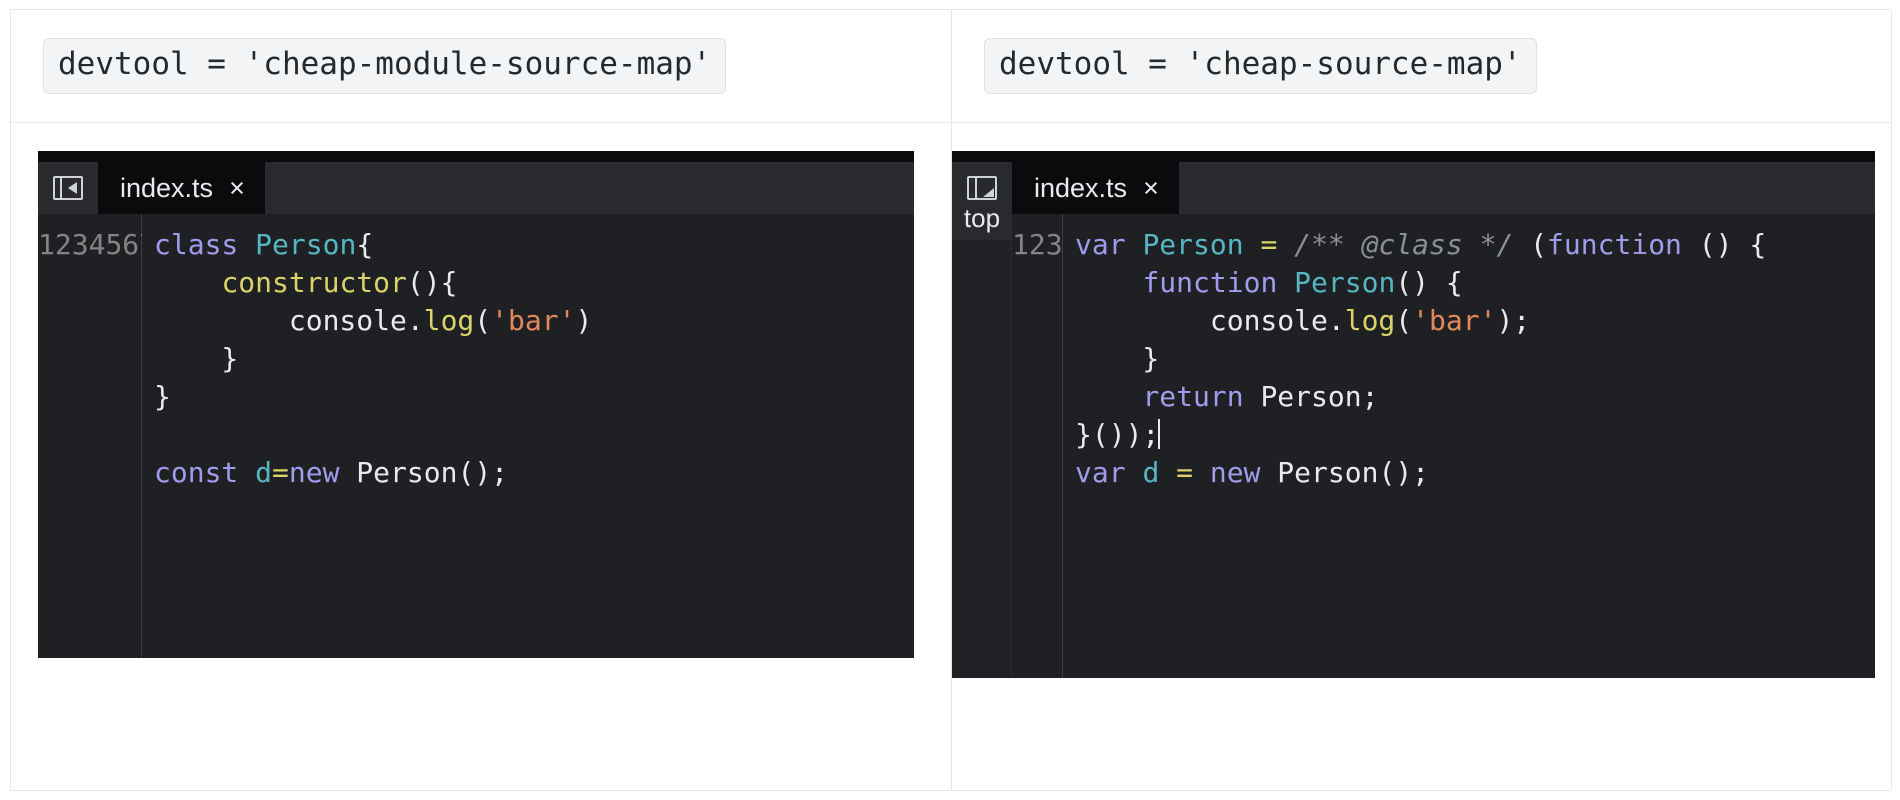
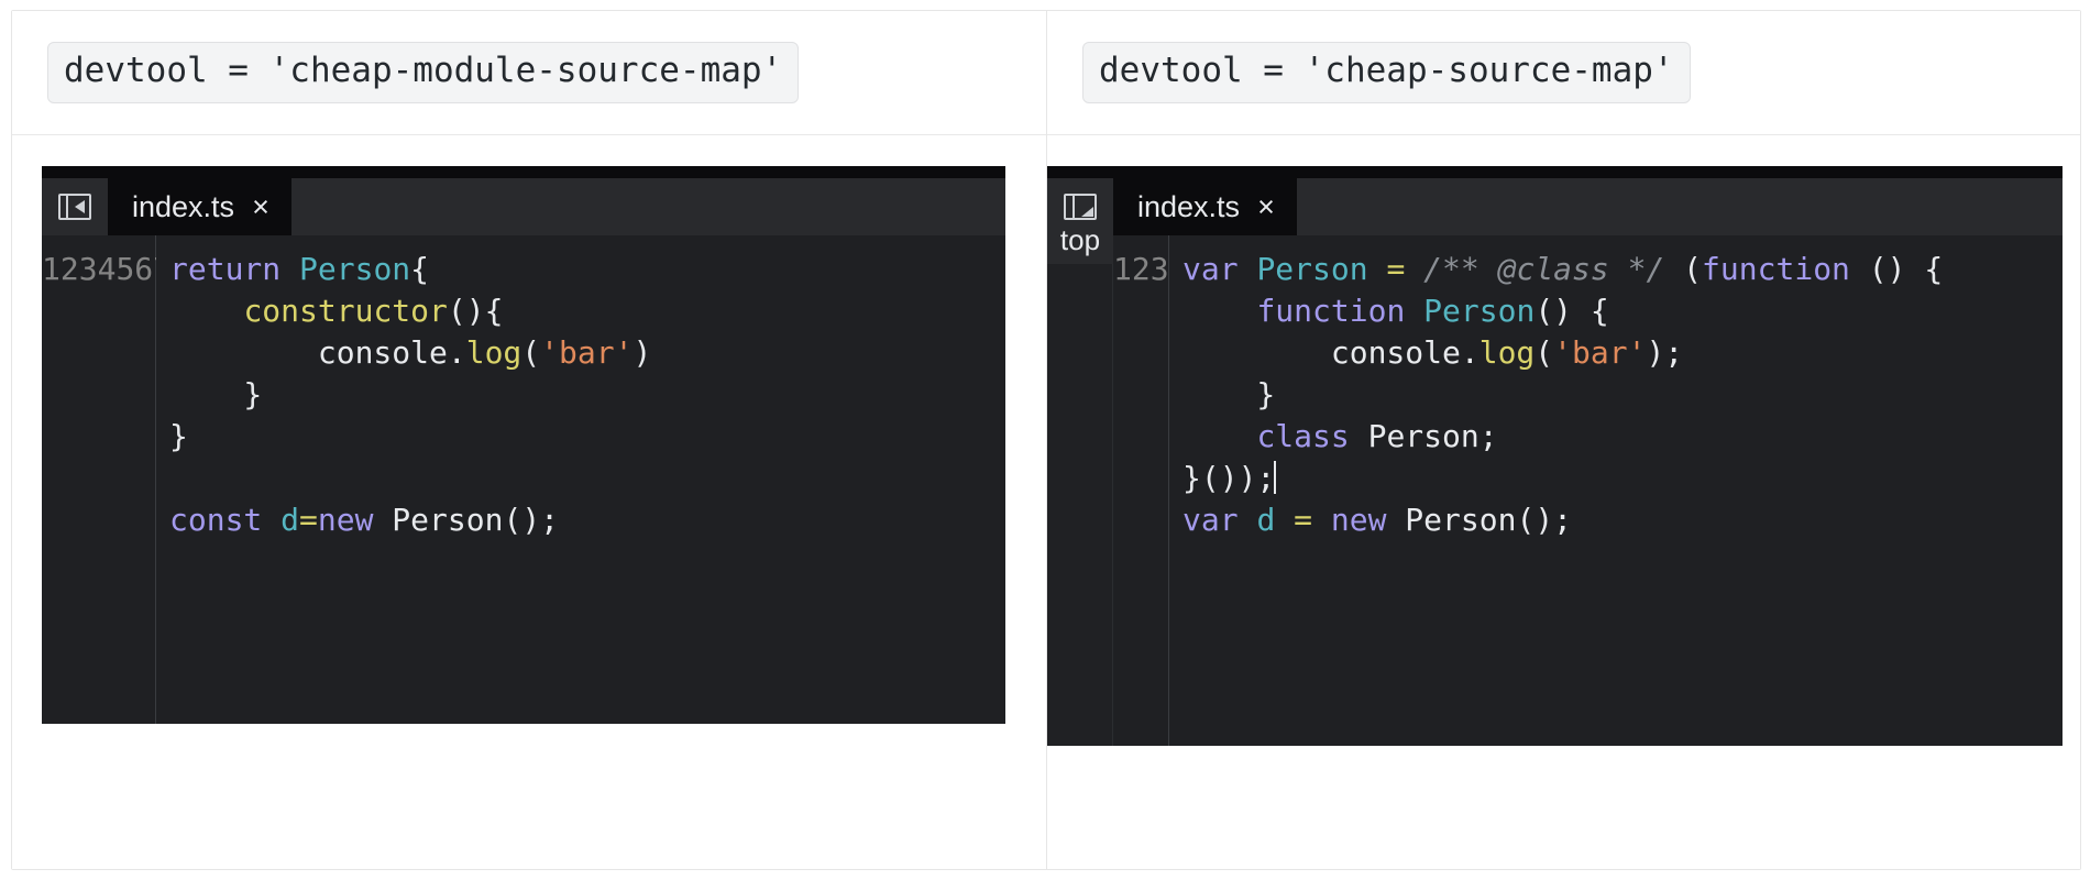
  devtool = 'cheap-module-source-map'
  index.ts
  ×
  123456
- class Person{
+ return Person{
  constructor(){
  console.log('bar')
  }
  }
  const d=new Person();
  devtool = 'cheap-source-map'
  top
  index.ts
  ×
  var Person = /** @class */ (function () {
  function Person() {
  console.log('bar');
  }
- return Person;
+ class Person;
  }());
  var d = new Person();
